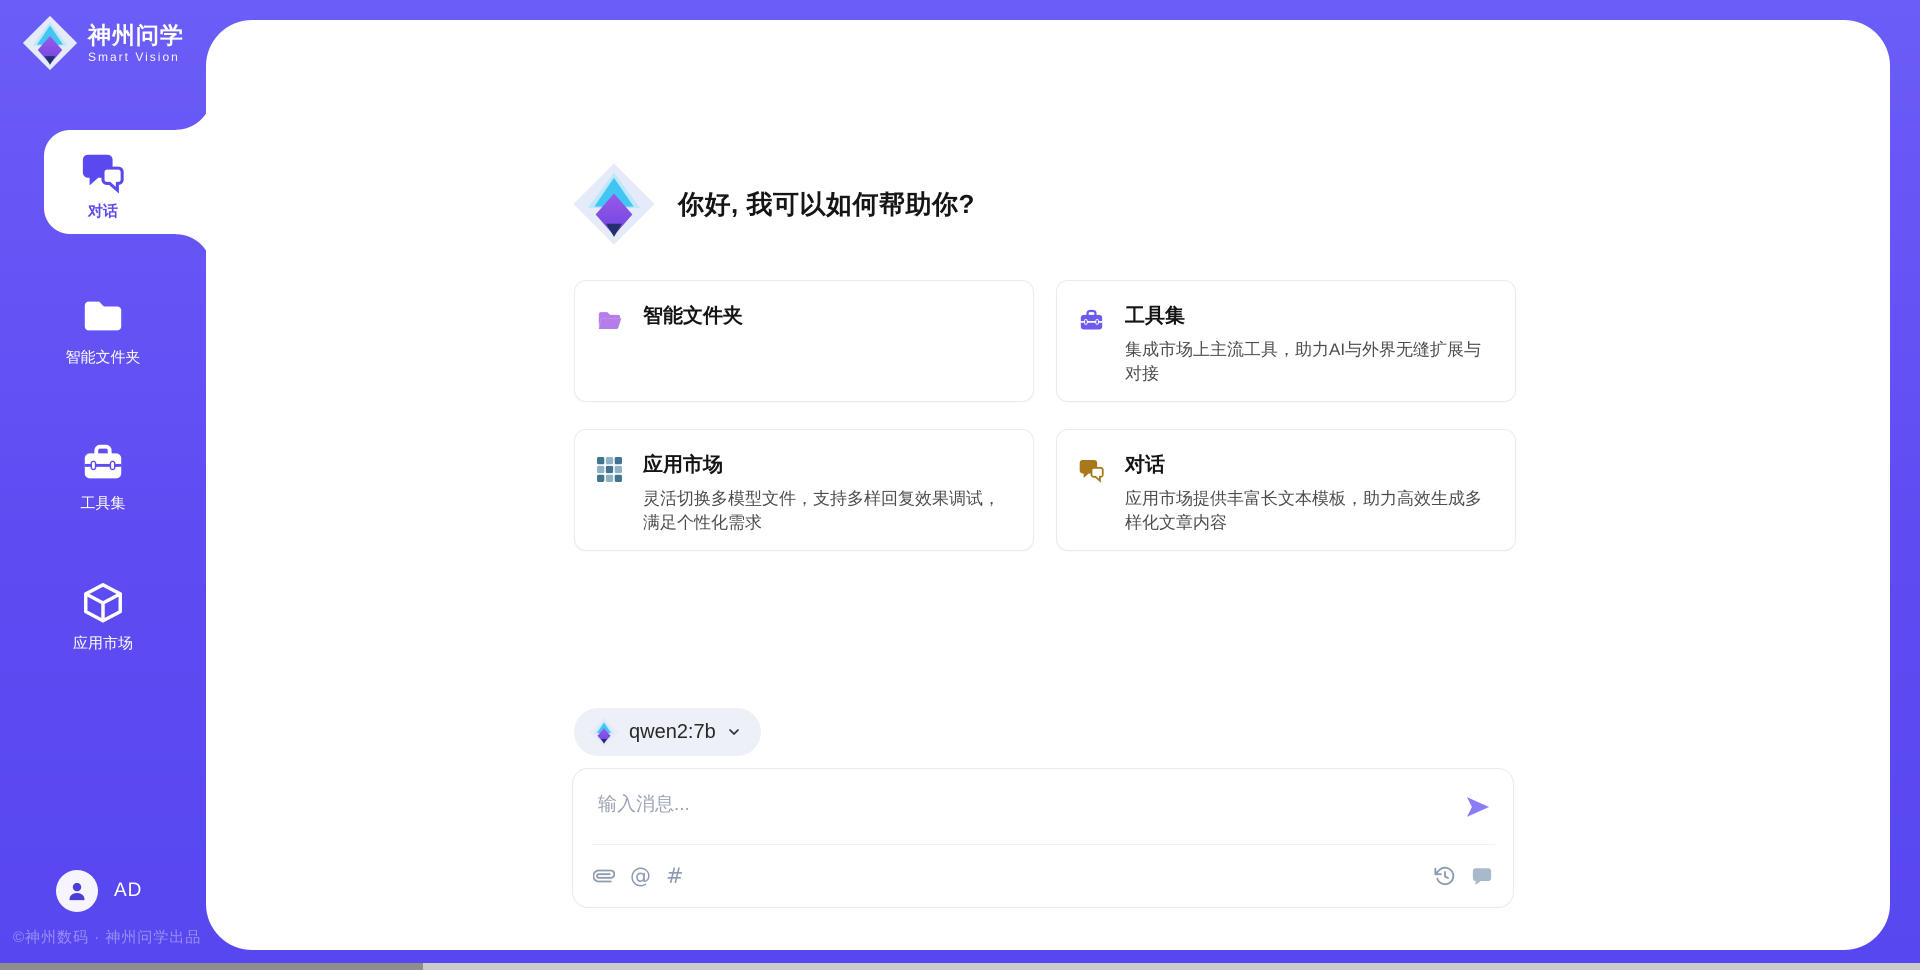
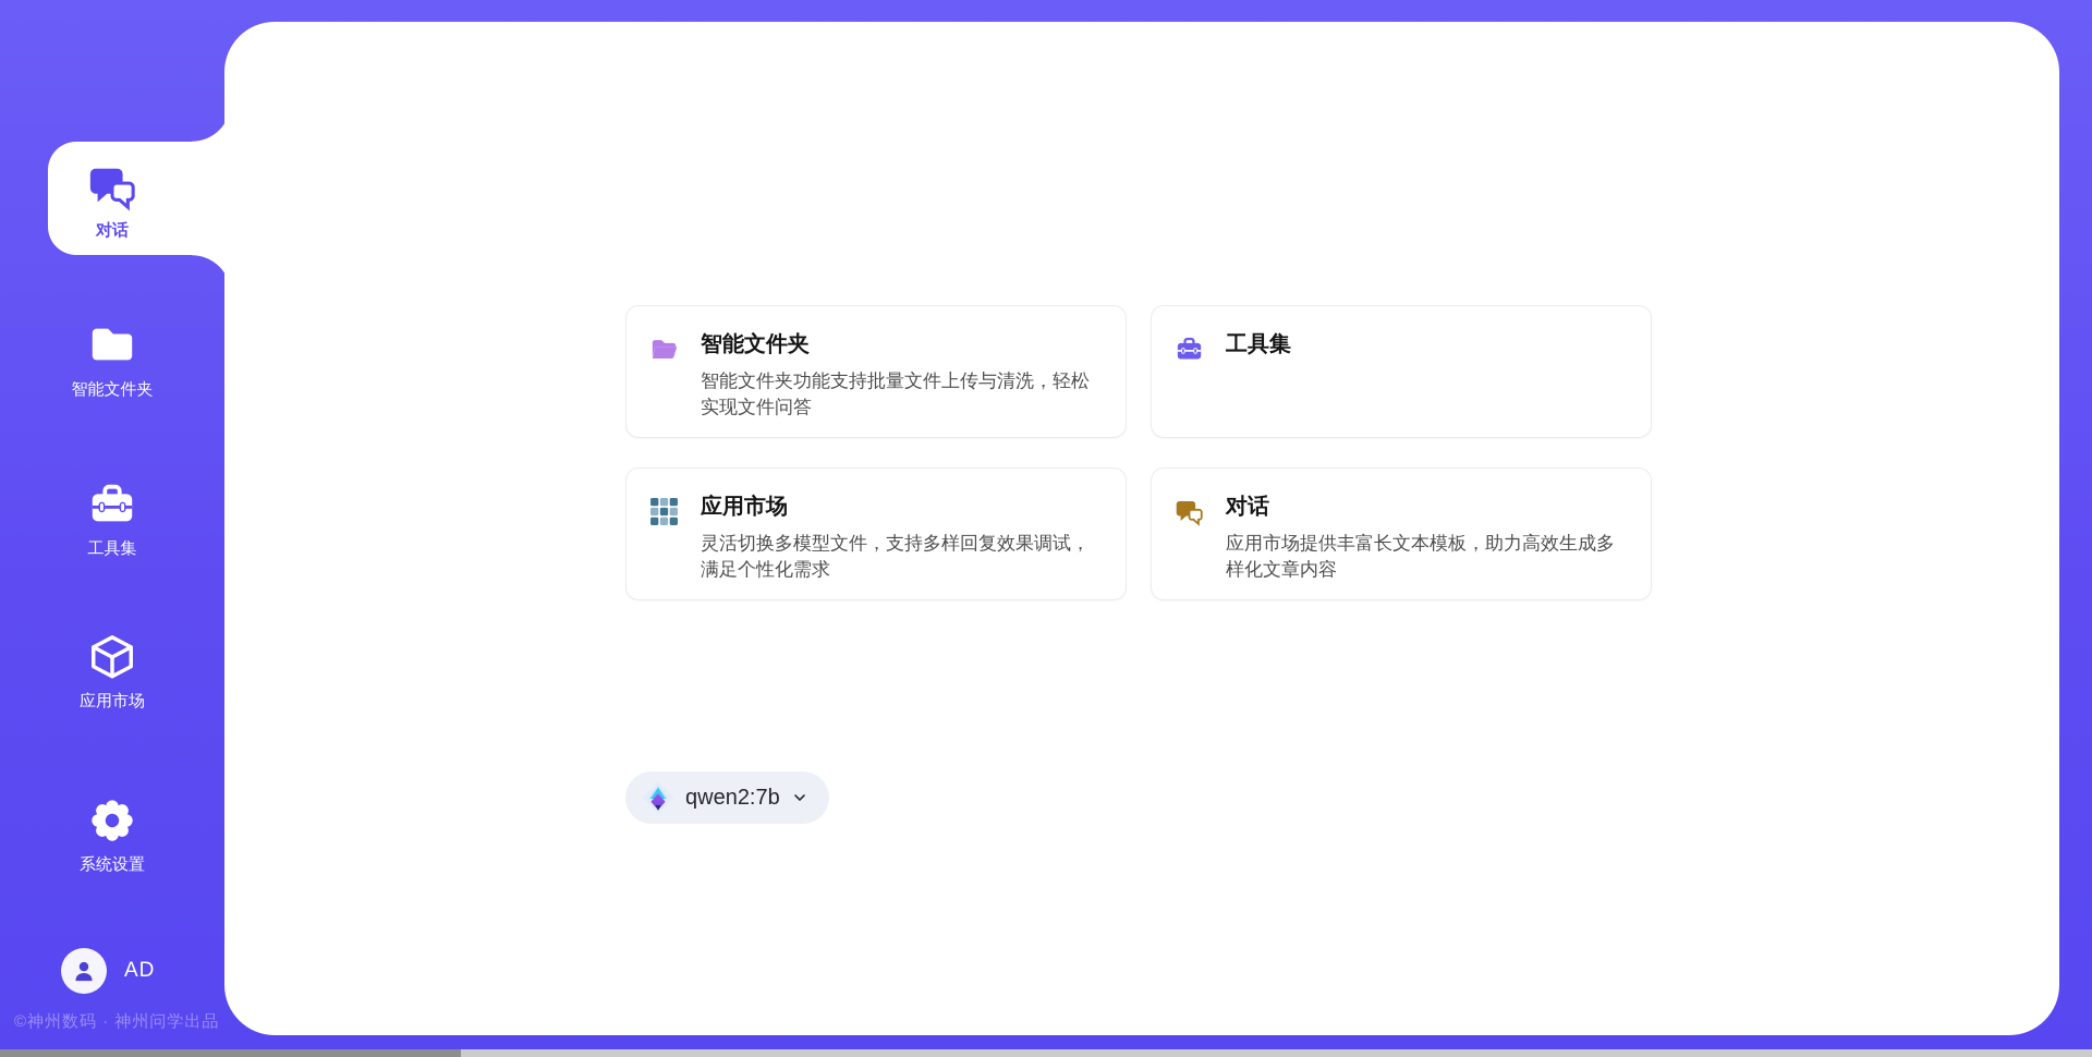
- 神州问学
- Smart Vision
  对话
  智能文件夹
  工具集
  应用市场
+ 系统设置
  AD
  ©神州数码 · 神州问学出品
- 你好, 我可以如何帮助你?
  智能文件夹
+ 智能文件夹功能支持批量文件上传与清洗，轻松实现文件问答
  工具集
- 集成市场上主流工具，助力AI与外界无缝扩展与对接
  应用市场
  灵活切换多模型文件，支持多样回复效果调试，满足个性化需求
  对话
  应用市场提供丰富长文本模板，助力高效生成多样化文章内容
  qwen2:7b
- 输入消息...
- @
- #
